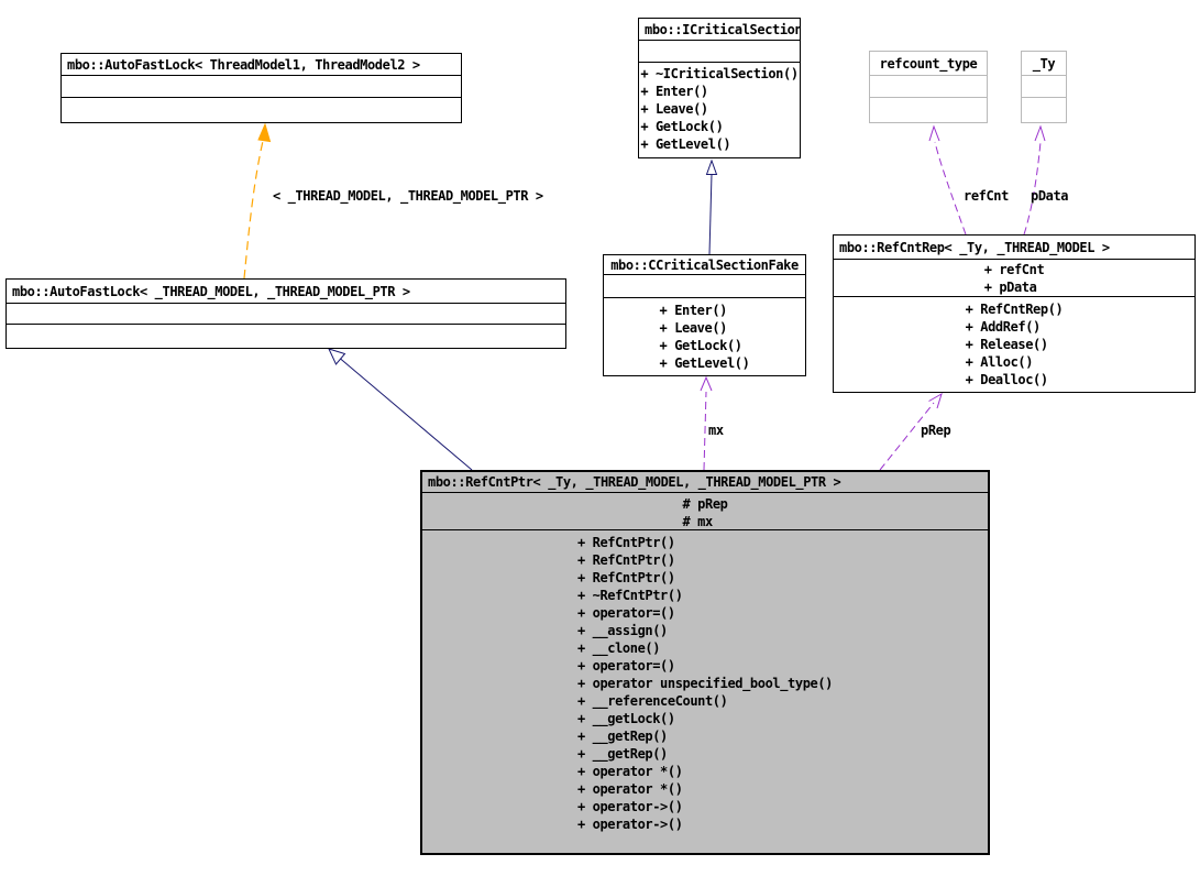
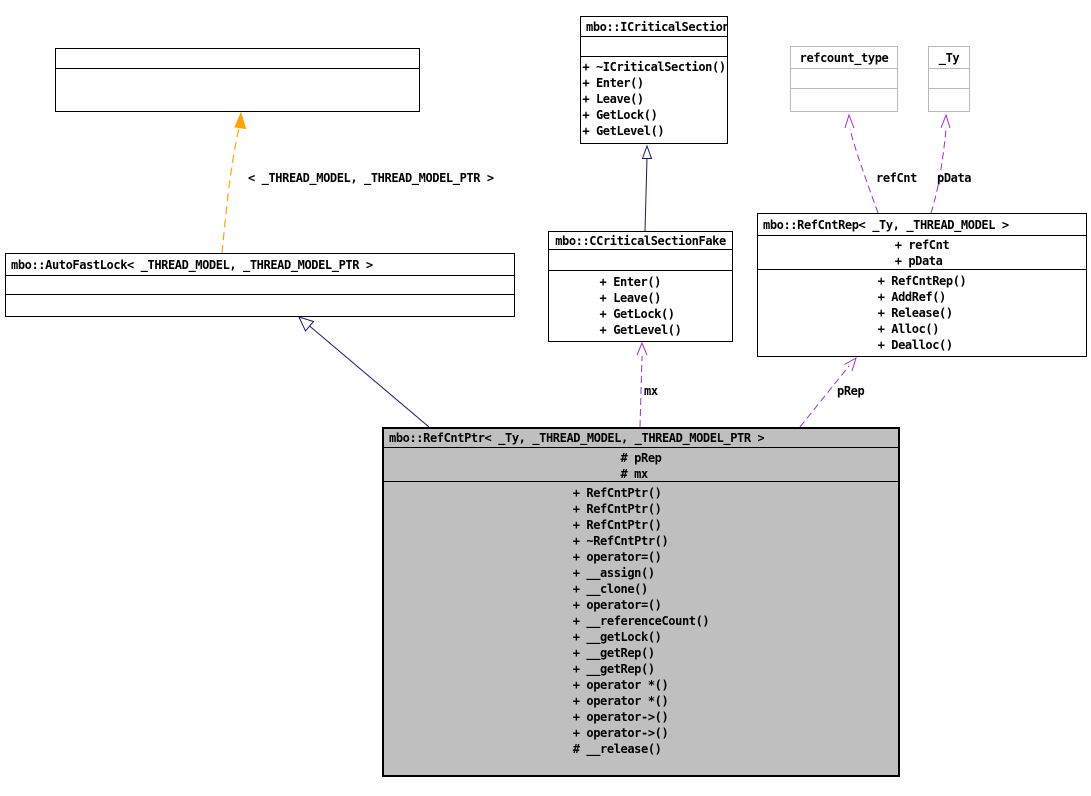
  < _THREAD_MODEL, _THREAD_MODEL_PTR >
  refCnt
  pData
  mx
  pRep
- mbo::AutoFastLock< ThreadModel1, ThreadModel2 >
  mbo::ICriticalSection
  + ~ICriticalSection()
  + Enter()
  + Leave()
  + GetLock()
  + GetLevel()
  refcount_type
  _Ty
  mbo::AutoFastLock< _THREAD_MODEL, _THREAD_MODEL_PTR >
  mbo::CCriticalSectionFake
  + Enter()
  + Leave()
  + GetLock()
  + GetLevel()
  mbo::RefCntRep< _Ty, _THREAD_MODEL >
  + refCnt
  + pData
  + RefCntRep()
  + AddRef()
  + Release()
  + Alloc()
  + Dealloc()
  mbo::RefCntPtr< _Ty, _THREAD_MODEL, _THREAD_MODEL_PTR >
  # pRep
  # mx
  + RefCntPtr()
  + RefCntPtr()
  + RefCntPtr()
  + ~RefCntPtr()
  + operator=()
  + __assign()
  + __clone()
  + operator=()
- + operator unspecified_bool_type()
  + __referenceCount()
  + __getLock()
  + __getRep()
  + __getRep()
  + operator *()
  + operator *()
  + operator->()
  + operator->()
+ # __release()
